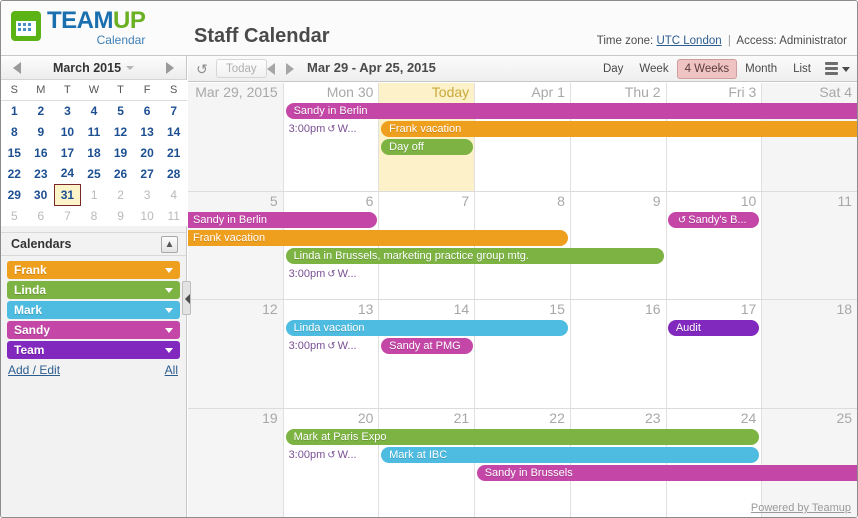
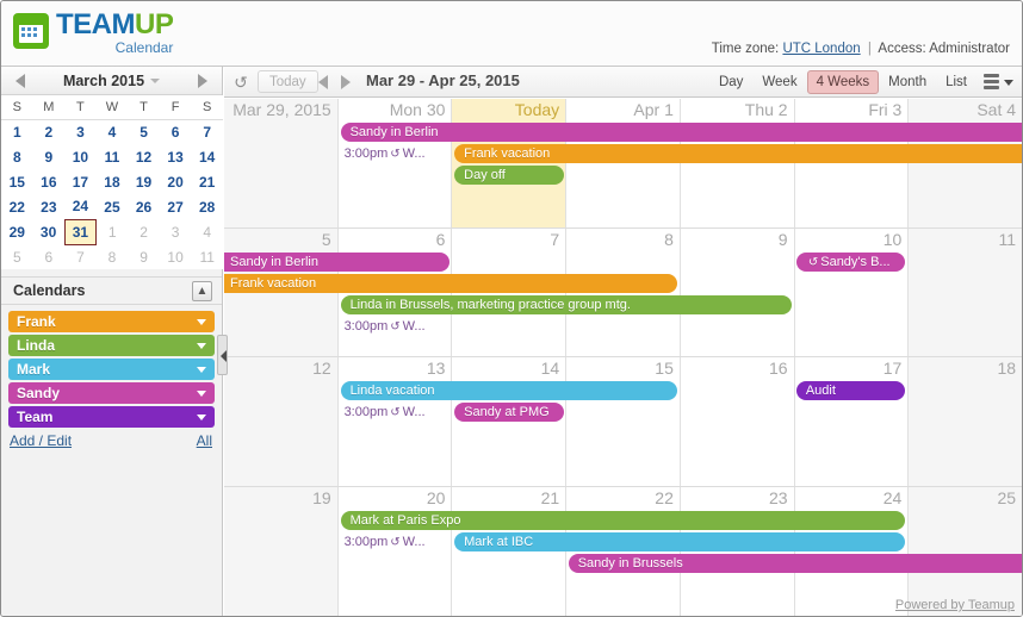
  TEAMUP
  Calendar
- Staff Calendar
  Time zone: UTC London | Access: Administrator
  March 2015
  S	M	T	W	T	F	S
  1	2	3	4	5	6	7
  8	9	10	11	12	13	14
  15	16	17	18	19	20	21
  22	23	24	25	26	27	28
  29	30	31	1	2	3	4
  5	6	7	8	9	10	11
  Calendars
  ▲
  Frank
  Linda
  Mark
  Sandy
  Team
  Add / Edit
  All
  ↺
  Today
  Mar 29 - Apr 25, 2015
  Day
  Week
  4 Weeks
  Month
  List
  Mar 29, 2015
  Mon 30
  Today
  Apr 1
  Thu 2
  Fri 3
  Sat 4
  Sandy in Berlin
  Frank vacation
  Day off
  3:00pm ↺ W...
  5
  6
  7
  8
  9
  10
  11
  Sandy in Berlin
  Frank vacation
  ↺ Sandy's B...
  Linda in Brussels, marketing practice group mtg.
  3:00pm ↺ W...
  12
  13
  14
  15
  16
  17
  18
  Linda vacation
  Audit
  Sandy at PMG
  3:00pm ↺ W...
  19
  20
  21
  22
  23
  24
  25
  Mark at Paris Expo
  Mark at IBC
  Sandy in Brussels
  3:00pm ↺ W...
  Powered by Teamup
